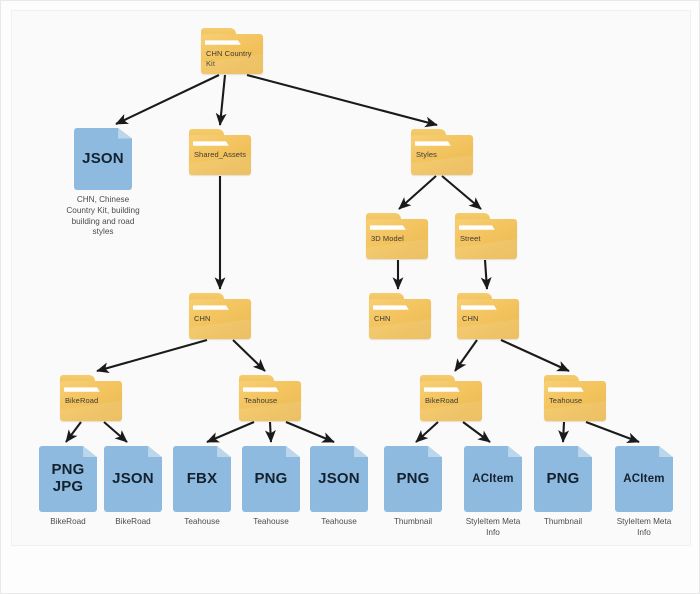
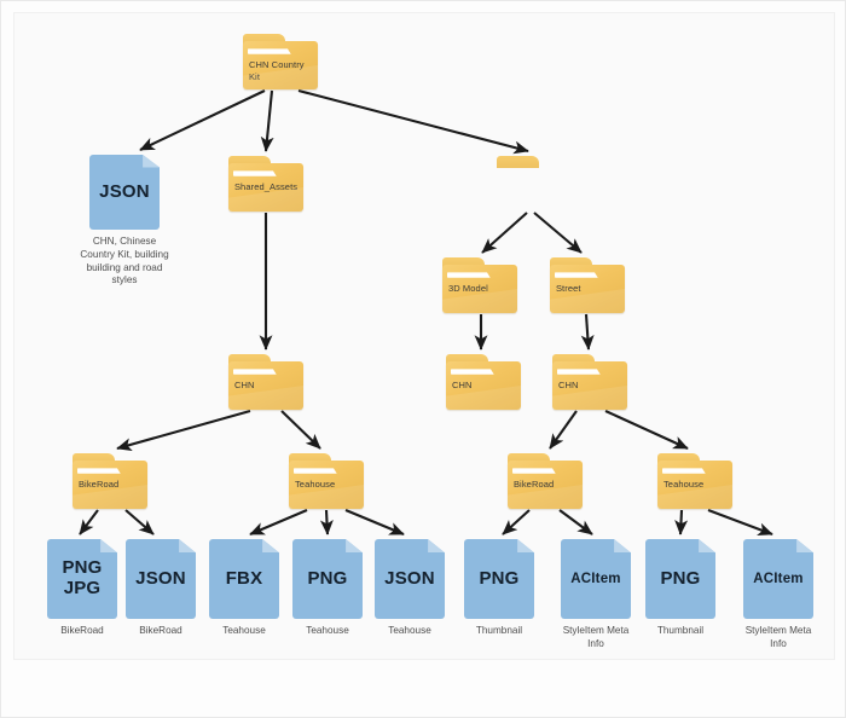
  CHN Country Kit
  JSON
  CHN, Chinese Country Kit, building building and road styles
  Shared_Assets
- Styles
  3D Model
  Street
  CHN
  CHN
  CHN
  BikeRoad
  Teahouse
  BikeRoad
  Teahouse
  PNG
  JPG
  BikeRoad
  JSON
  BikeRoad
  FBX
  Teahouse
  PNG
  Teahouse
  JSON
  Teahouse
  PNG
  Thumbnail
  ACItem
  StyleItem Meta Info
  PNG
  Thumbnail
  ACItem
  StyleItem Meta Info
